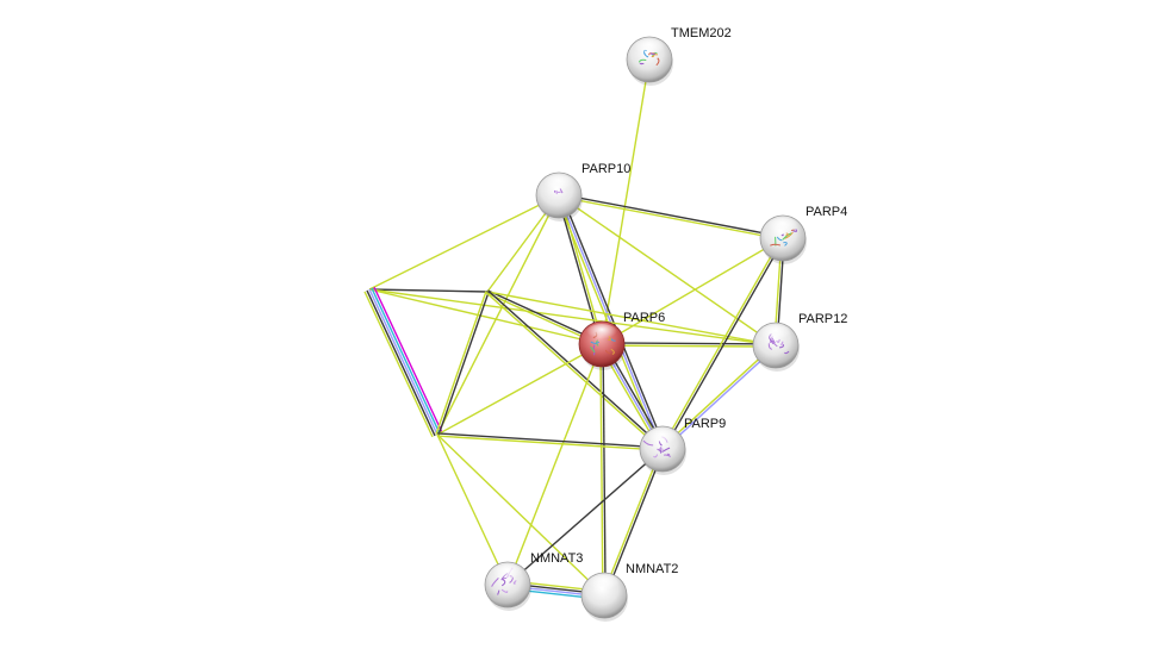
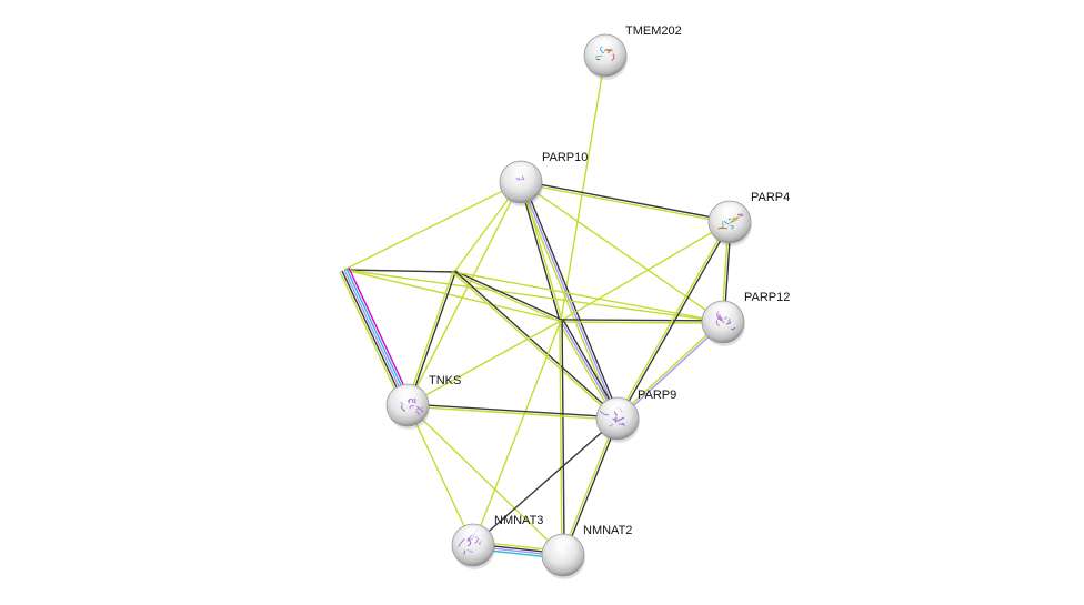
  TMEM202
  PARP10
  PARP4
- PARP6
  PARP12
+ TNKS
  PARP9
  NMNAT3
  NMNAT2
